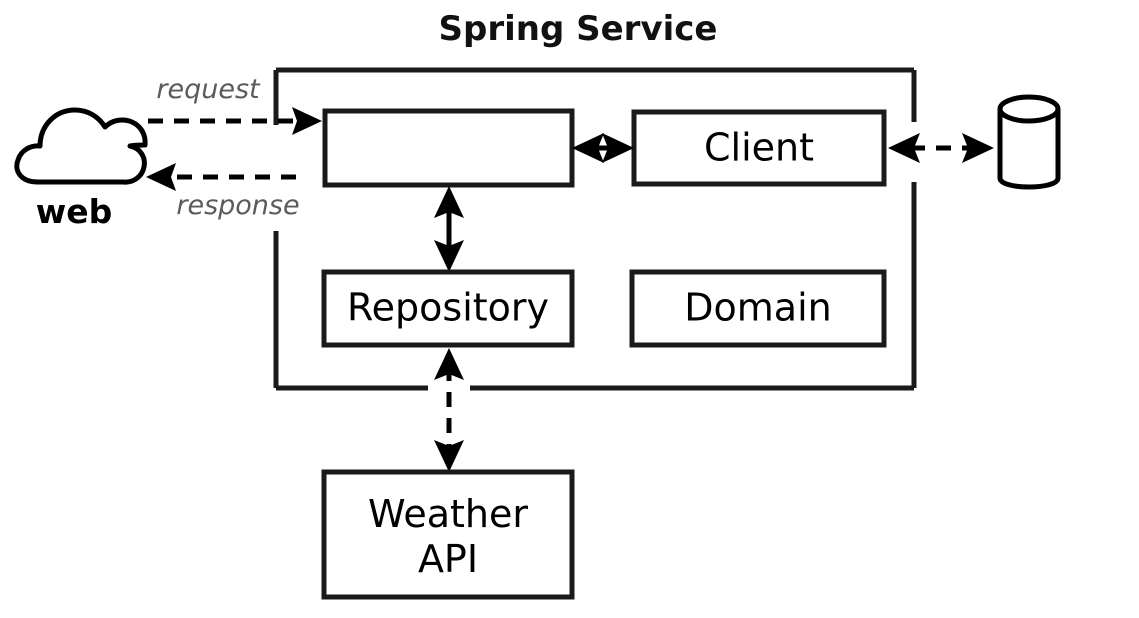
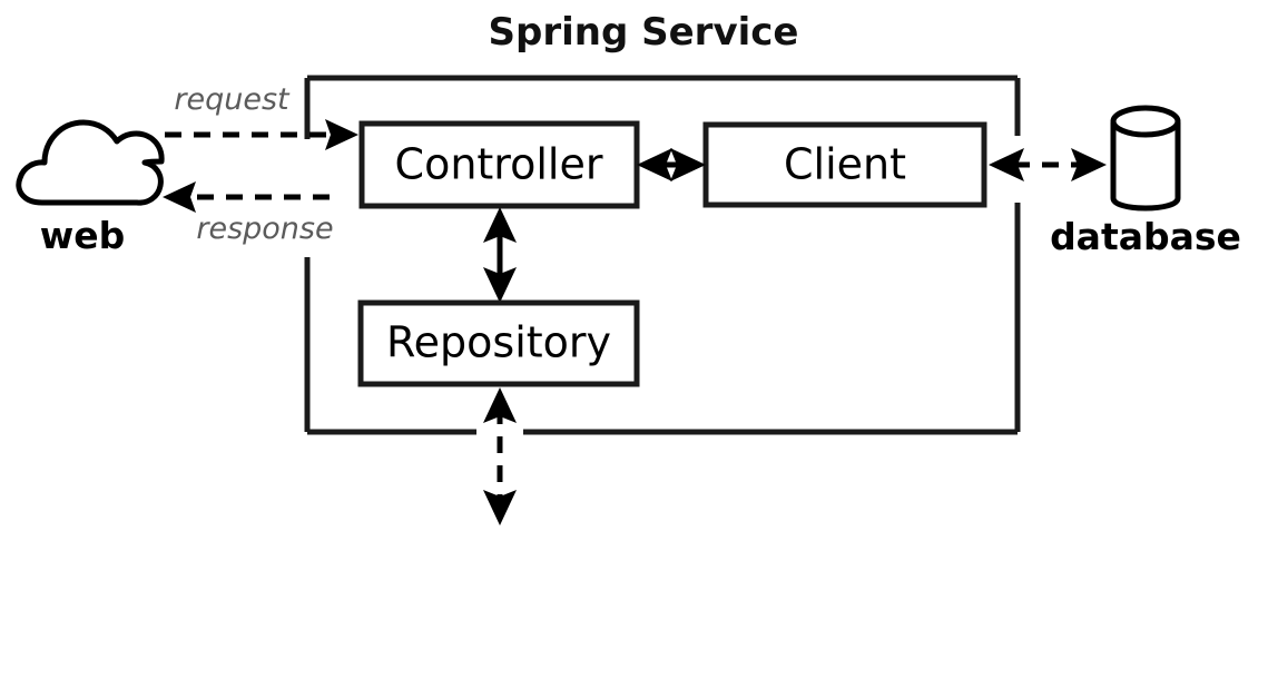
  Spring Service
  web
  request
  response
+ Controller
  Client
+ database
  Repository
- Domain
- Weather
- API
